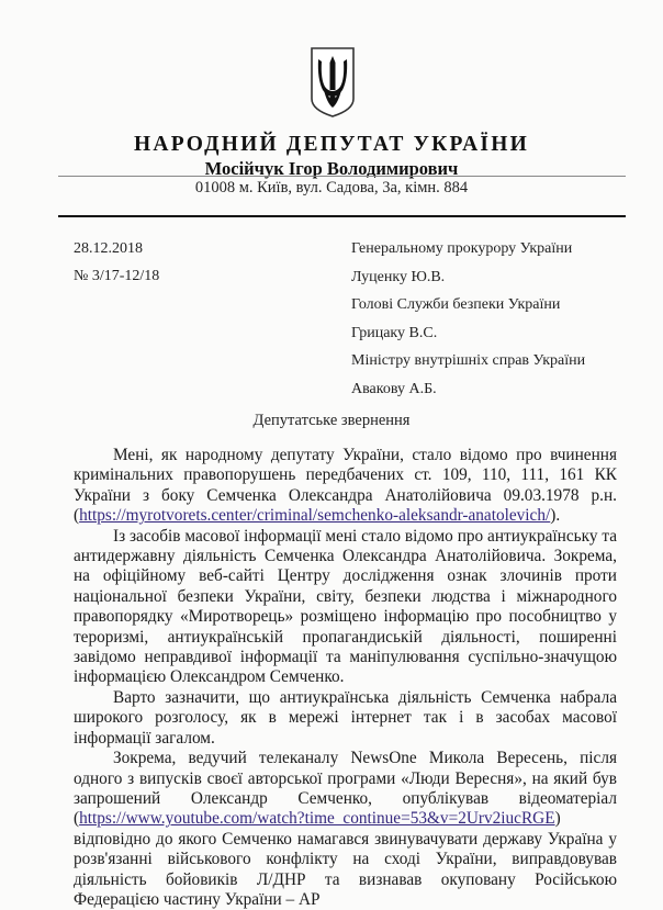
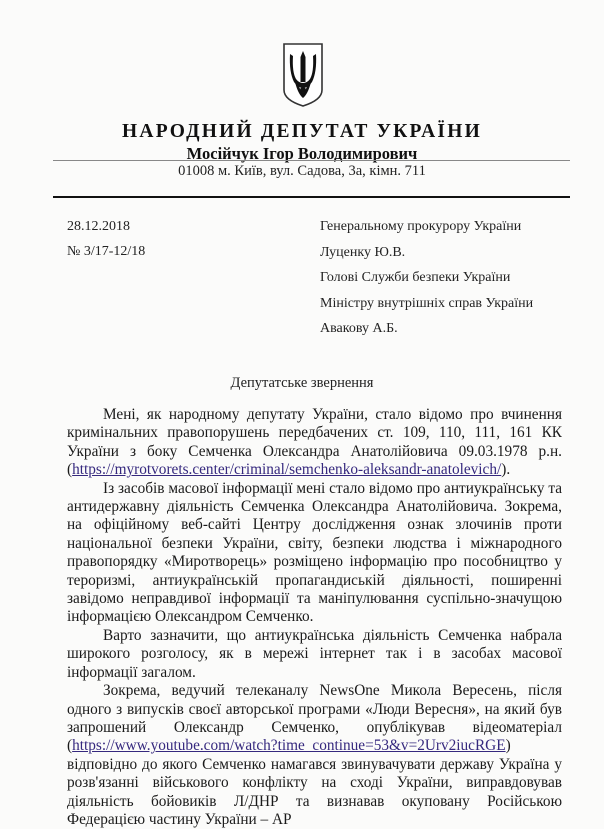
  НАРОДНИЙ ДЕПУТАТ УКРАЇНИ
  Мосійчук Ігор Володимирович
- 01008 м. Київ, вул. Садова, 3а, кімн. 884
+ 01008 м. Київ, вул. Садова, 3а, кімн. 711
  28.12.2018
  № 3/17-12/18
  Генеральному прокурору України
  Луценку Ю.В.
  Голові Служби безпеки України
- Грицаку В.С.
  Міністру внутрішніх справ України
  Авакову А.Б.
  Депутатське звернення
  Мені, як народному депутату України, стало відомо про вчинення кримінальних правопорушень передбачених ст. 109, 110, 111, 161 КК України з боку Семченка Олександра Анатолійовича 09.03.1978 р.н. (https://myrotvorets.center/criminal/semchenko-aleksandr-anatolevich/).
  Із засобів масової інформації мені стало відомо про антиукраїнську та антидержавну діяльність Семченка Олександра Анатолійовича. Зокрема, на офіційному веб-сайті Центру дослідження ознак злочинів проти національної безпеки України, світу, безпеки людства і міжнародного правопорядку «Миротворець» розміщено інформацію про пособництво у тероризмі, антиукраїнській пропагандиській діяльності, поширенні завідомо неправдивої інформації та маніпулювання суспільно-значущою інформацією Олександром Семченко.
  Варто зазначити, що антиукраїнська діяльність Семченка набрала широкого розголосу, як в мережі інтернет так і в засобах масової інформації загалом.
  Зокрема, ведучий телеканалу NewsOne Микола Вересень, після одного з випусків своєї авторської програми «Люди Вересня», на який був запрошений Олександр Семченко, опублікував відеоматеріал (https://www.youtube.com/watch?time_continue=53&v=2Urv2iucRGE) відповідно до якого Семченко намагався звинувачувати державу Україна у розв'язанні військового конфлікту на сході України, виправдовував діяльність бойовиків Л/ДНР та визнавав окуповану Російською Федерацією частину України – АР
